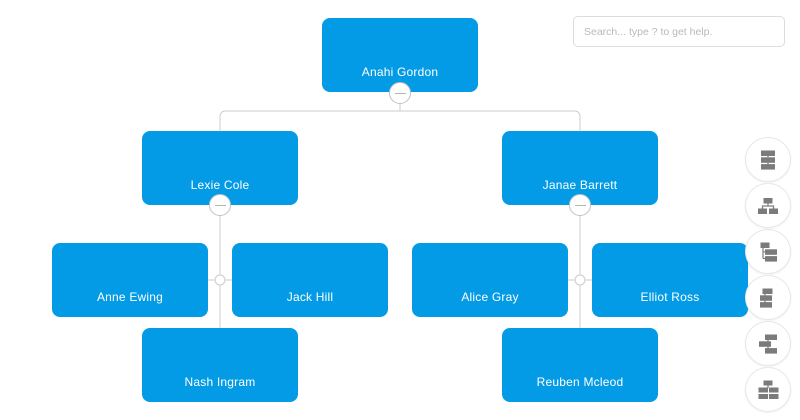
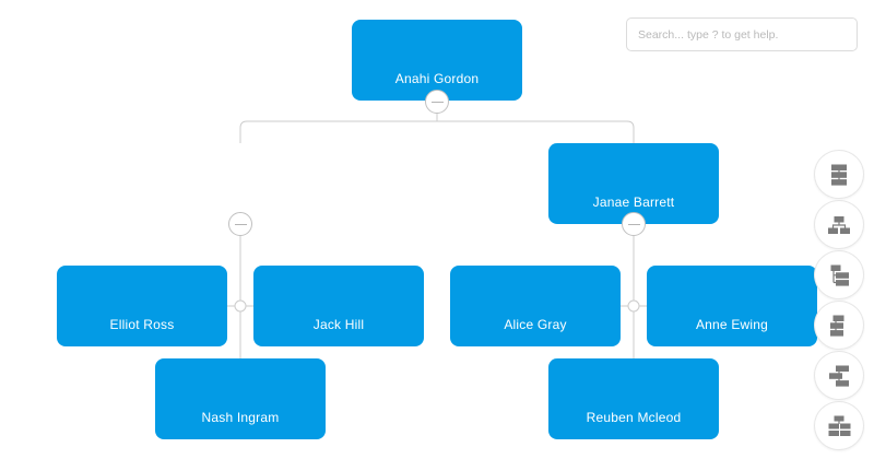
  Anahi Gordon
- Lexie Cole
  Janae Barrett
- Anne Ewing
+ Elliot Ross
  Jack Hill
  Alice Gray
- Elliot Ross
+ Anne Ewing
  Nash Ingram
  Reuben Mcleod
  Search... type ? to get help.
